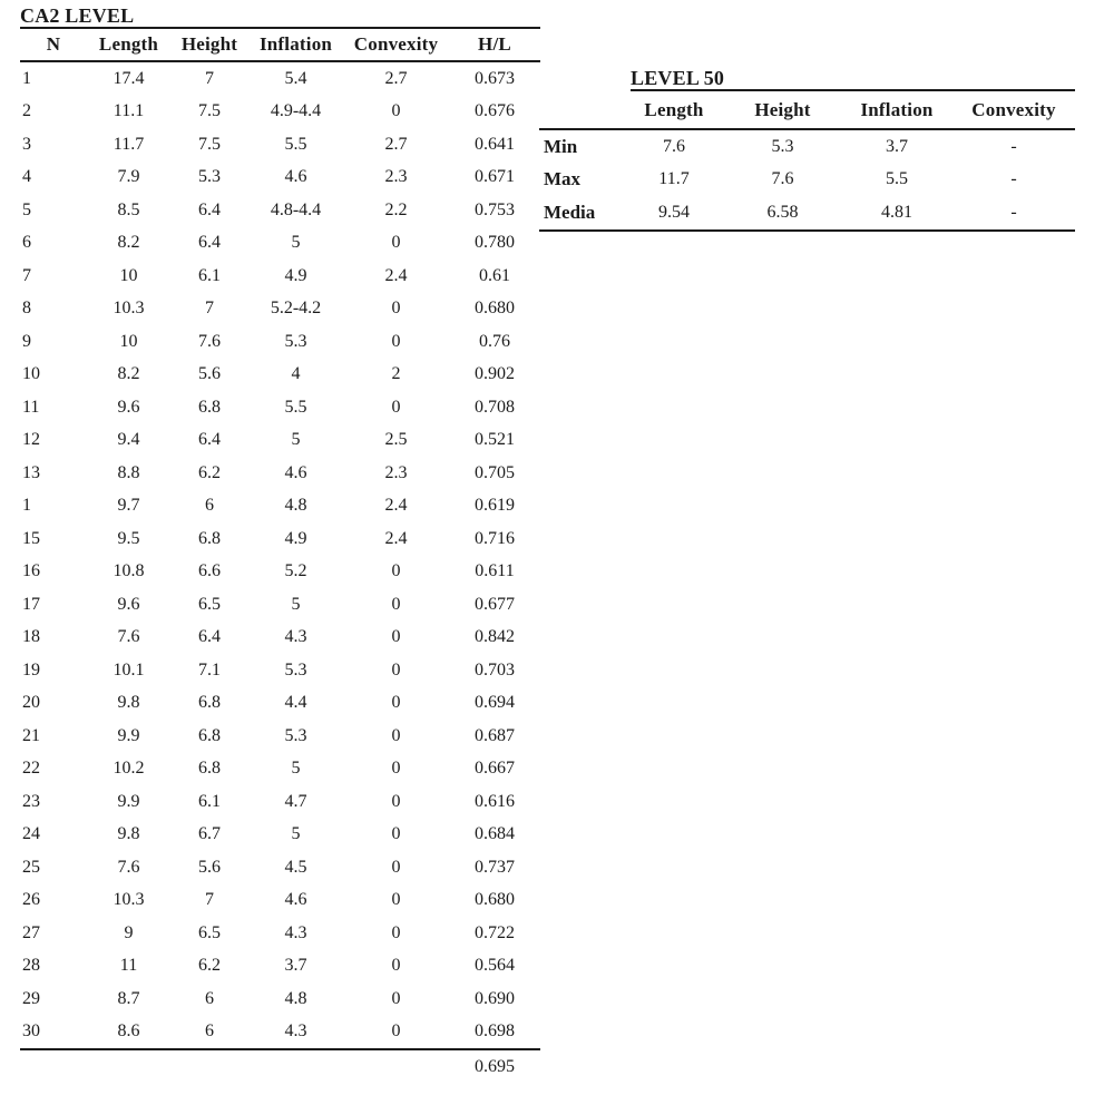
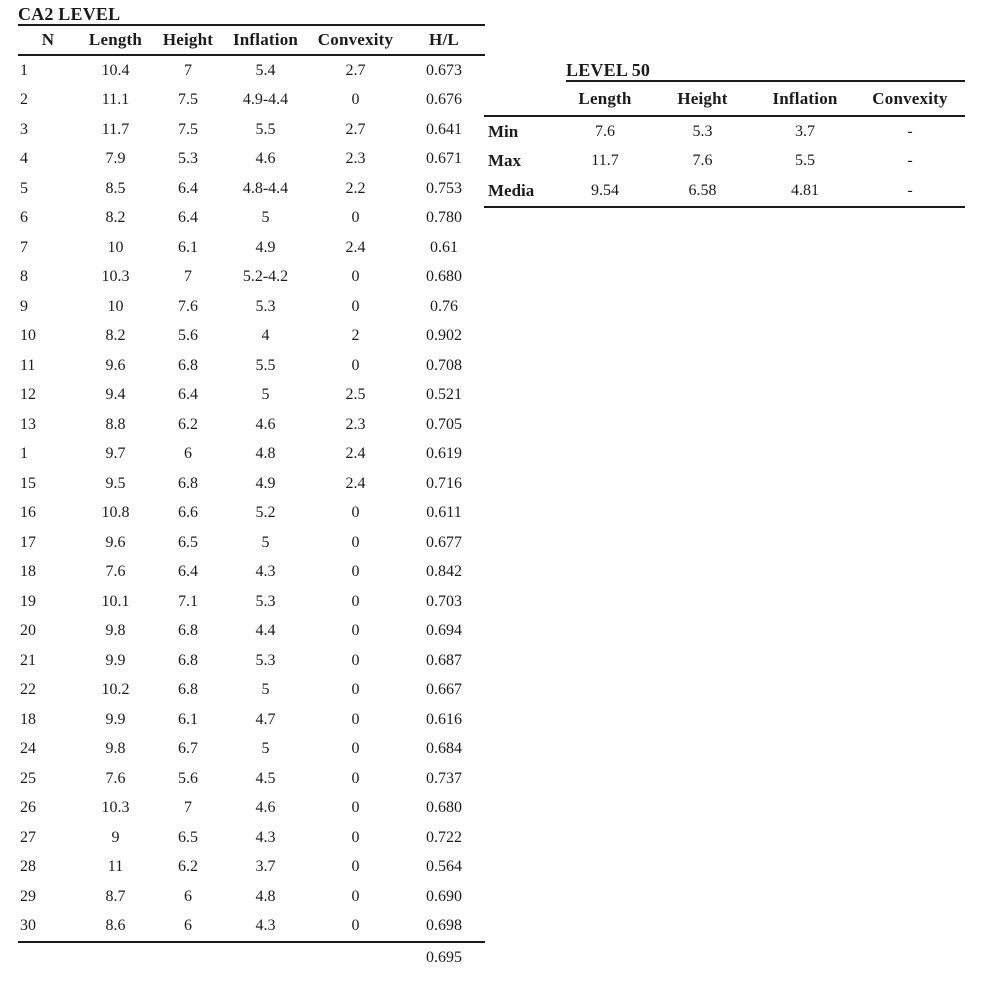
  CA2 LEVEL
  N	Length	Height	Inflation	Convexity	H/L
- 1	17.4	7	5.4	2.7	0.673
+ 1	10.4	7	5.4	2.7	0.673
  2	11.1	7.5	4.9-4.4	0	0.676
  3	11.7	7.5	5.5	2.7	0.641
  4	7.9	5.3	4.6	2.3	0.671
  5	8.5	6.4	4.8-4.4	2.2	0.753
  6	8.2	6.4	5	0	0.780
  7	10	6.1	4.9	2.4	0.61
  8	10.3	7	5.2-4.2	0	0.680
  9	10	7.6	5.3	0	0.76
  10	8.2	5.6	4	2	0.902
  11	9.6	6.8	5.5	0	0.708
  12	9.4	6.4	5	2.5	0.521
  13	8.8	6.2	4.6	2.3	0.705
  1	9.7	6	4.8	2.4	0.619
  15	9.5	6.8	4.9	2.4	0.716
  16	10.8	6.6	5.2	0	0.611
  17	9.6	6.5	5	0	0.677
  18	7.6	6.4	4.3	0	0.842
  19	10.1	7.1	5.3	0	0.703
  20	9.8	6.8	4.4	0	0.694
  21	9.9	6.8	5.3	0	0.687
  22	10.2	6.8	5	0	0.667
- 23	9.9	6.1	4.7	0	0.616
+ 18	9.9	6.1	4.7	0	0.616
  24	9.8	6.7	5	0	0.684
  25	7.6	5.6	4.5	0	0.737
  26	10.3	7	4.6	0	0.680
  27	9	6.5	4.3	0	0.722
  28	11	6.2	3.7	0	0.564
  29	8.7	6	4.8	0	0.690
  30	8.6	6	4.3	0	0.698
  					0.695
  LEVEL 50
  	Length	Height	Inflation	Convexity
  Min	7.6	5.3	3.7	-
  Max	11.7	7.6	5.5	-
  Media	9.54	6.58	4.81	-
